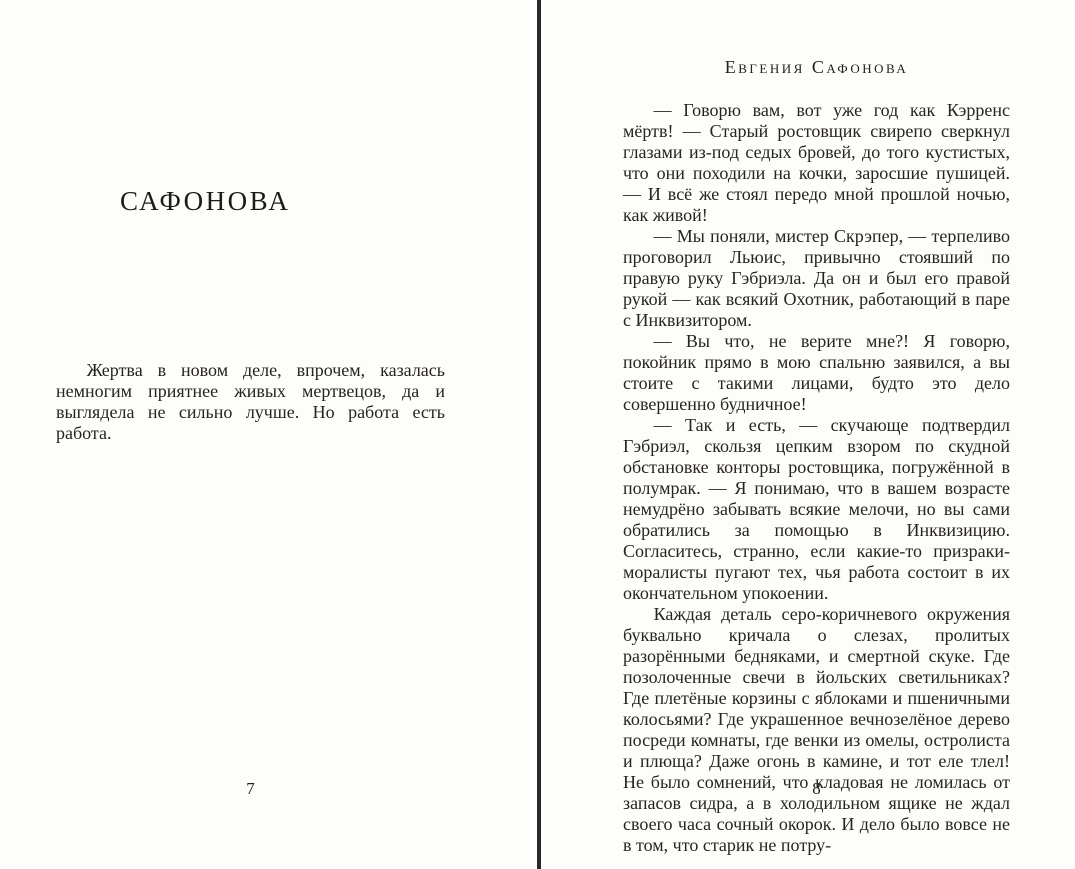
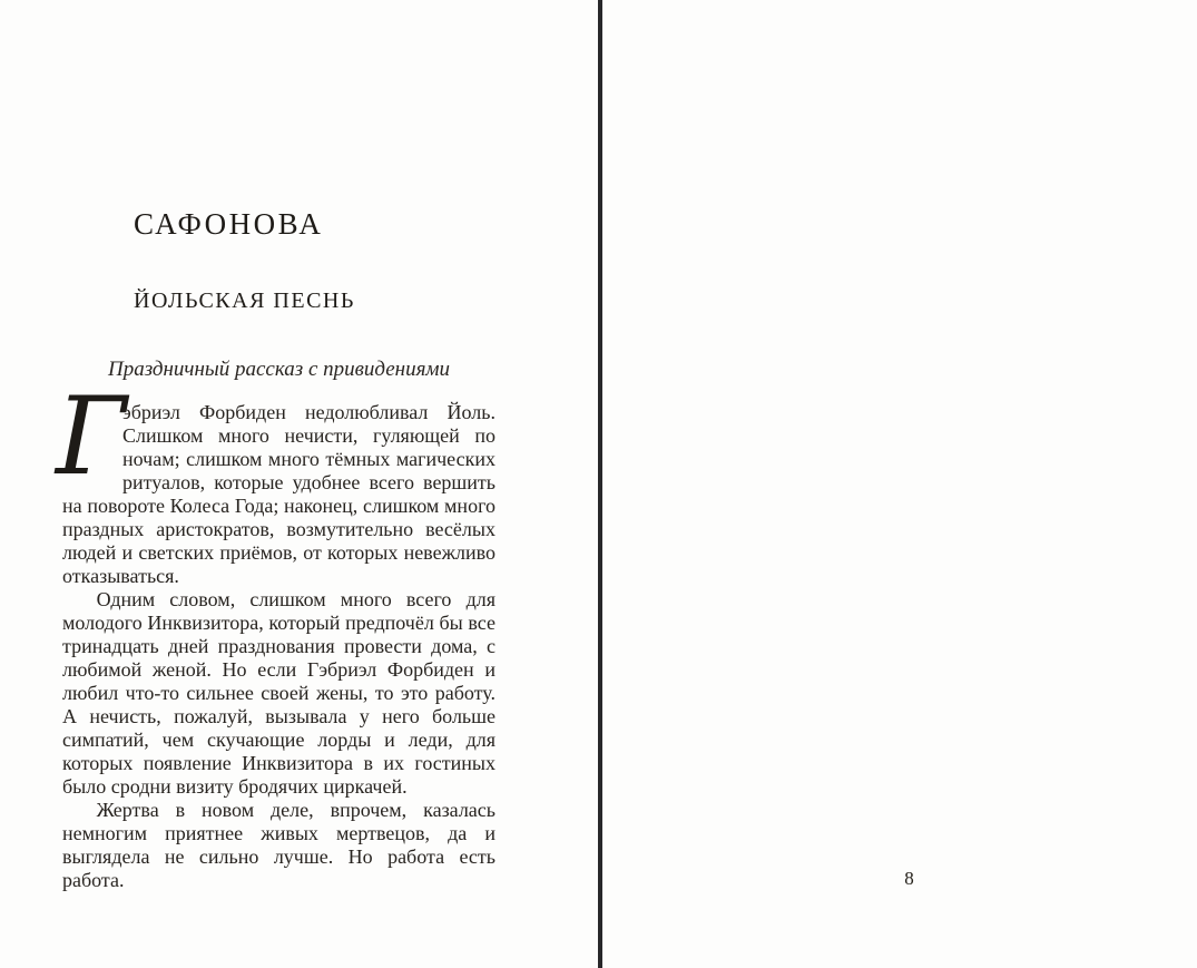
  САФОНОВА
+ ЙОЛЬСКАЯ ПЕСНЬ
+ Праздничный рассказ с привидениями
+ Г
+ эбриэл Форбиден недолюбливал Йоль. Слишком много нечисти, гуляющей по ночам; слишком много тёмных магических ритуалов, которые удобнее всего вершить на повороте Колеса Года; наконец, слишком много праздных аристократов, возмутительно весёлых людей и светских приёмов, от которых невежливо отказываться.
+ Одним словом, слишком много всего для молодого Инквизитора, который предпочёл бы все тринадцать дней празднования провести дома, с любимой женой. Но если Гэбриэл Форбиден и любил что-то сильнее своей жены, то это работу. А нечисть, пожалуй, вызывала у него больше симпатий, чем скучающие лорды и леди, для которых появление Инквизитора в их гостиных было сродни визиту бродячих циркачей.
  Жертва в новом деле, впрочем, казалась немногим приятнее живых мертвецов, да и выглядела не сильно лучше. Но работа есть работа.
- 7
- Евгения Сафонова
- — Говорю вам, вот уже год как Кэрренс мёртв! — Старый ростовщик свирепо сверкнул глазами из-под седых бровей, до того кустистых, что они походили на кочки, заросшие пушицей. — И всё же стоял передо мной прошлой ночью, как живой!
- — Мы поняли, мистер Скрэпер, — терпеливо проговорил Льюис, привычно стоявший по правую руку Гэбриэла. Да он и был его правой рукой — как всякий Охотник, работающий в паре с Инквизитором.
- — Вы что, не верите мне?! Я говорю, покойник прямо в мою спальню заявился, а вы стоите с такими лицами, будто это дело совершенно будничное!
- — Так и есть, — скучающе подтвердил Гэбриэл, скользя цепким взором по скудной обстановке конторы ростовщика, погружённой в полумрак. — Я понимаю, что в вашем возрасте немудрёно забывать всякие мелочи, но вы сами обратились за помощью в Инквизицию. Согласитесь, странно, если какие-то призраки-моралисты пугают тех, чья работа состоит в их окончательном упокоении.
- Каждая деталь серо-коричневого окружения буквально кричала о слезах, пролитых разорёнными бедняками, и смертной скуке. Где позолоченные свечи в йольских светильниках? Где плетёные корзины с яблоками и пшеничными колосьями? Где украшенное вечнозелёное дерево посреди комнаты, где венки из омелы, остролиста и плюща? Даже огонь в камине, и тот еле тлел! Не было сомнений, что кладовая не ломилась от запасов сидра, а в холодильном ящике не ждал своего часа сочный окорок. И дело было вовсе не в том, что старик не потру-
  8
